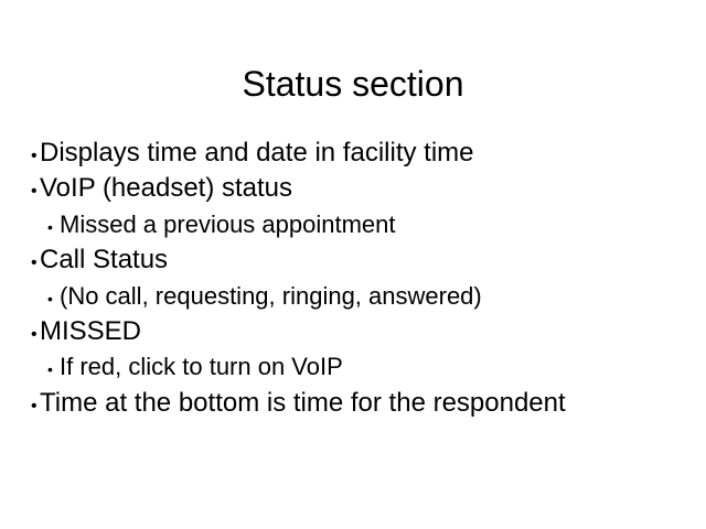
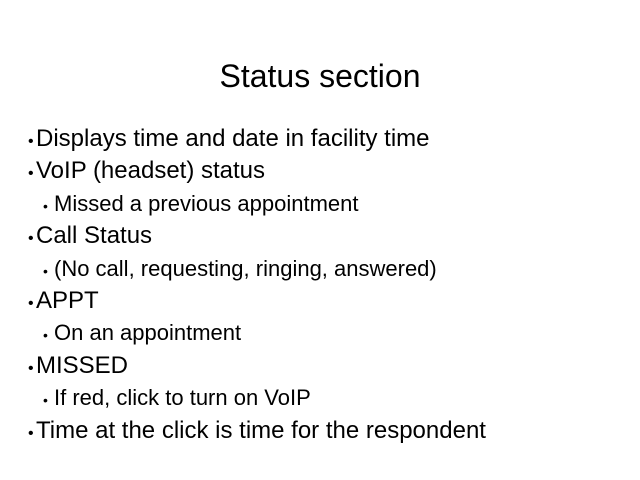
  Status section
  • Displays time and date in facility time
  • VoIP (headset) status
  • Missed a previous appointment
  • Call Status
  • (No call, requesting, ringing, answered)
+ • APPT
+ • On an appointment
  • MISSED
  • If red, click to turn on VoIP
- • Time at the bottom is time for the respondent
+ • Time at the click is time for the respondent
